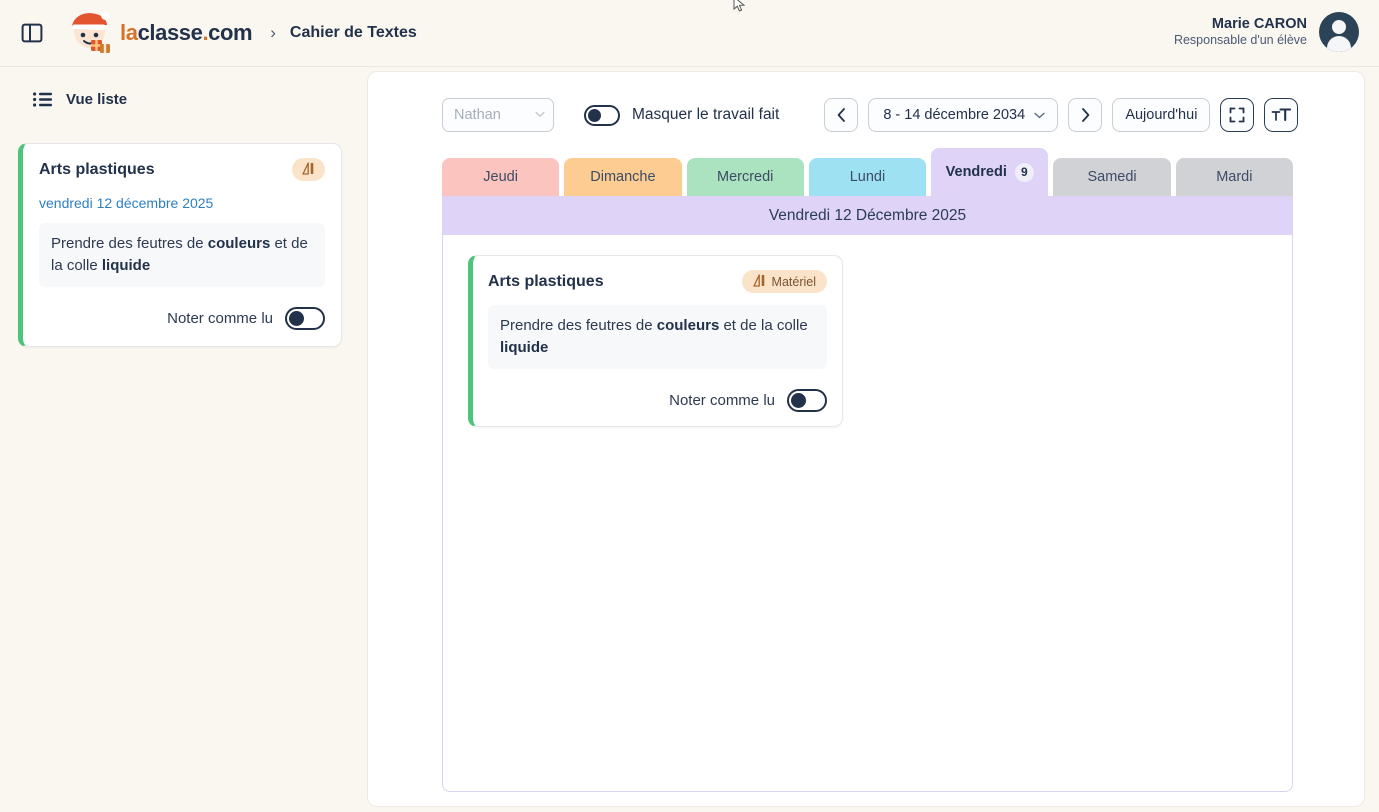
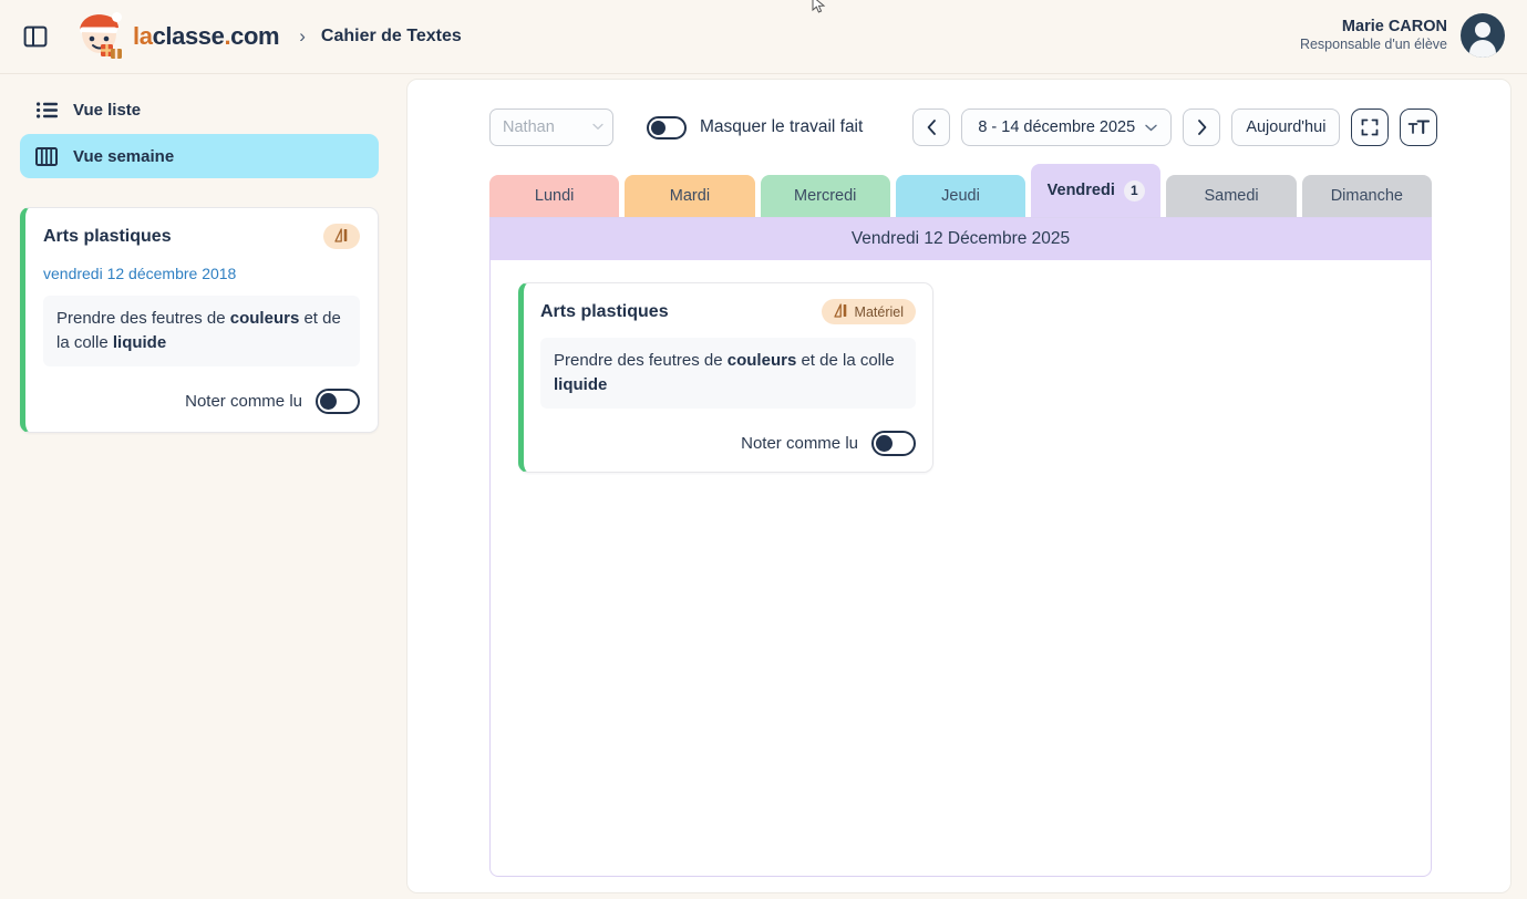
  laclasse.com
  ›
  Cahier de Textes
  Marie CARON
  Responsable d'un élève
  Vue liste
+ Vue semaine
  Arts plastiques
- vendredi 12 décembre 2025
+ vendredi 12 décembre 2018
  Prendre des feutres de couleurs et de la colle liquide
  Noter comme lu
  Nathan
  Masquer le travail fait
- 8 - 14 décembre 2034
+ 8 - 14 décembre 2025
  Aujourd'hui
- Jeudi
+ Lundi
- Dimanche
+ Mardi
  Mercredi
- Lundi
+ Jeudi
  Vendredi
- 9
+ 1
  Samedi
- Mardi
+ Dimanche
  Vendredi 12 Décembre 2025
  Arts plastiques
  Matériel
  Prendre des feutres de couleurs et de la colle liquide
  Noter comme lu
